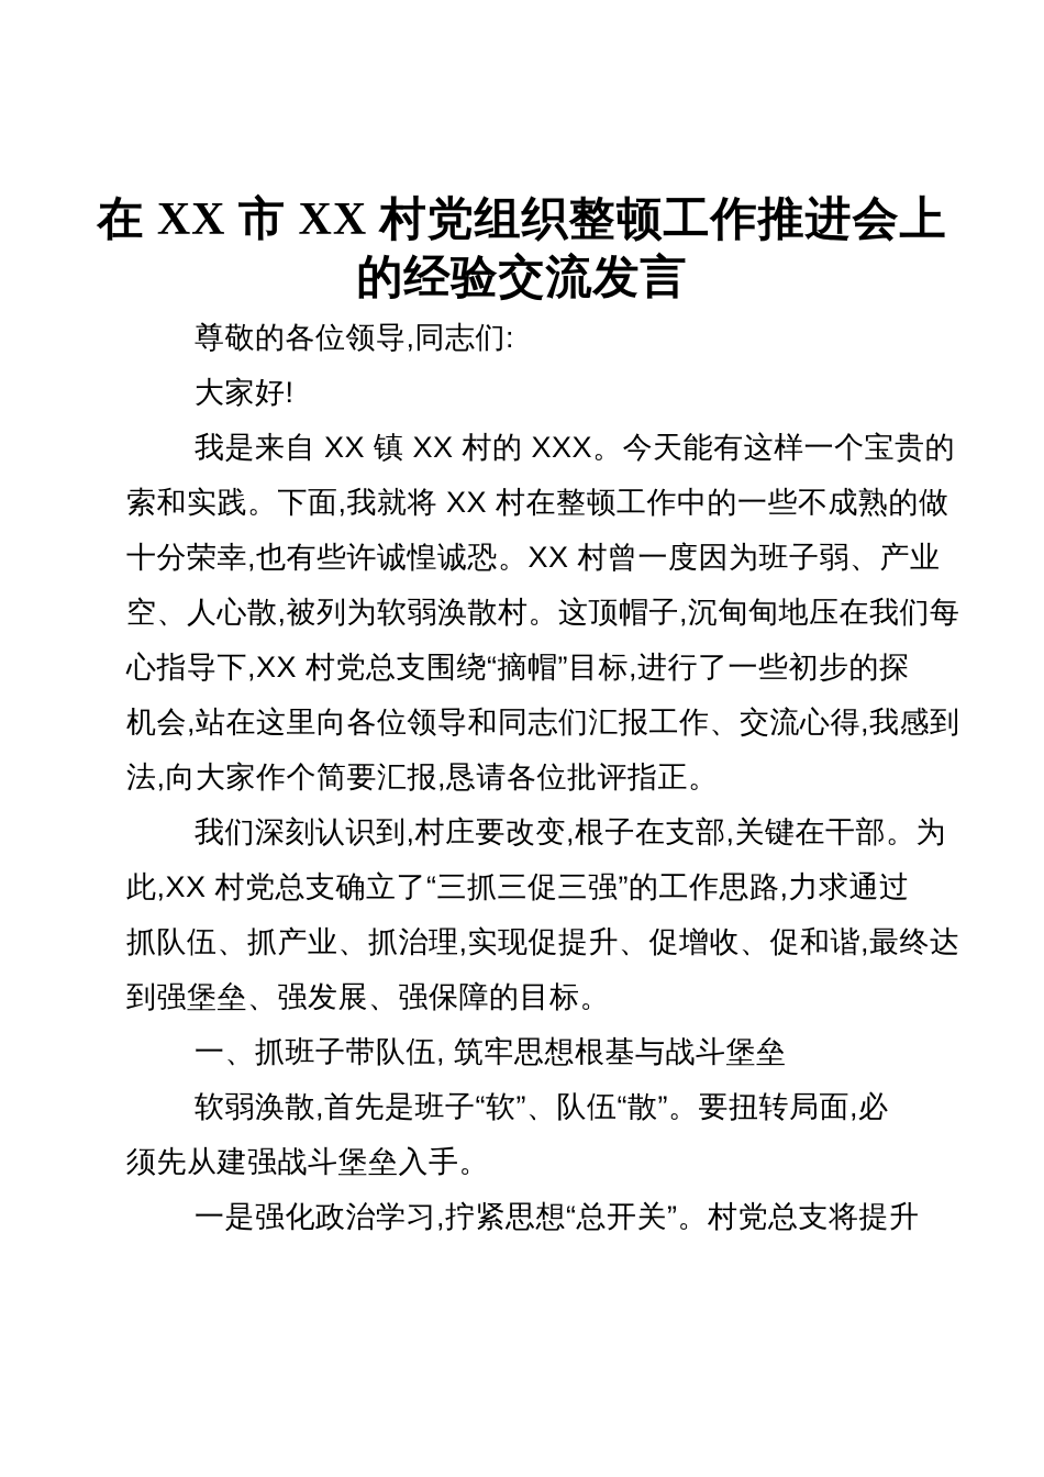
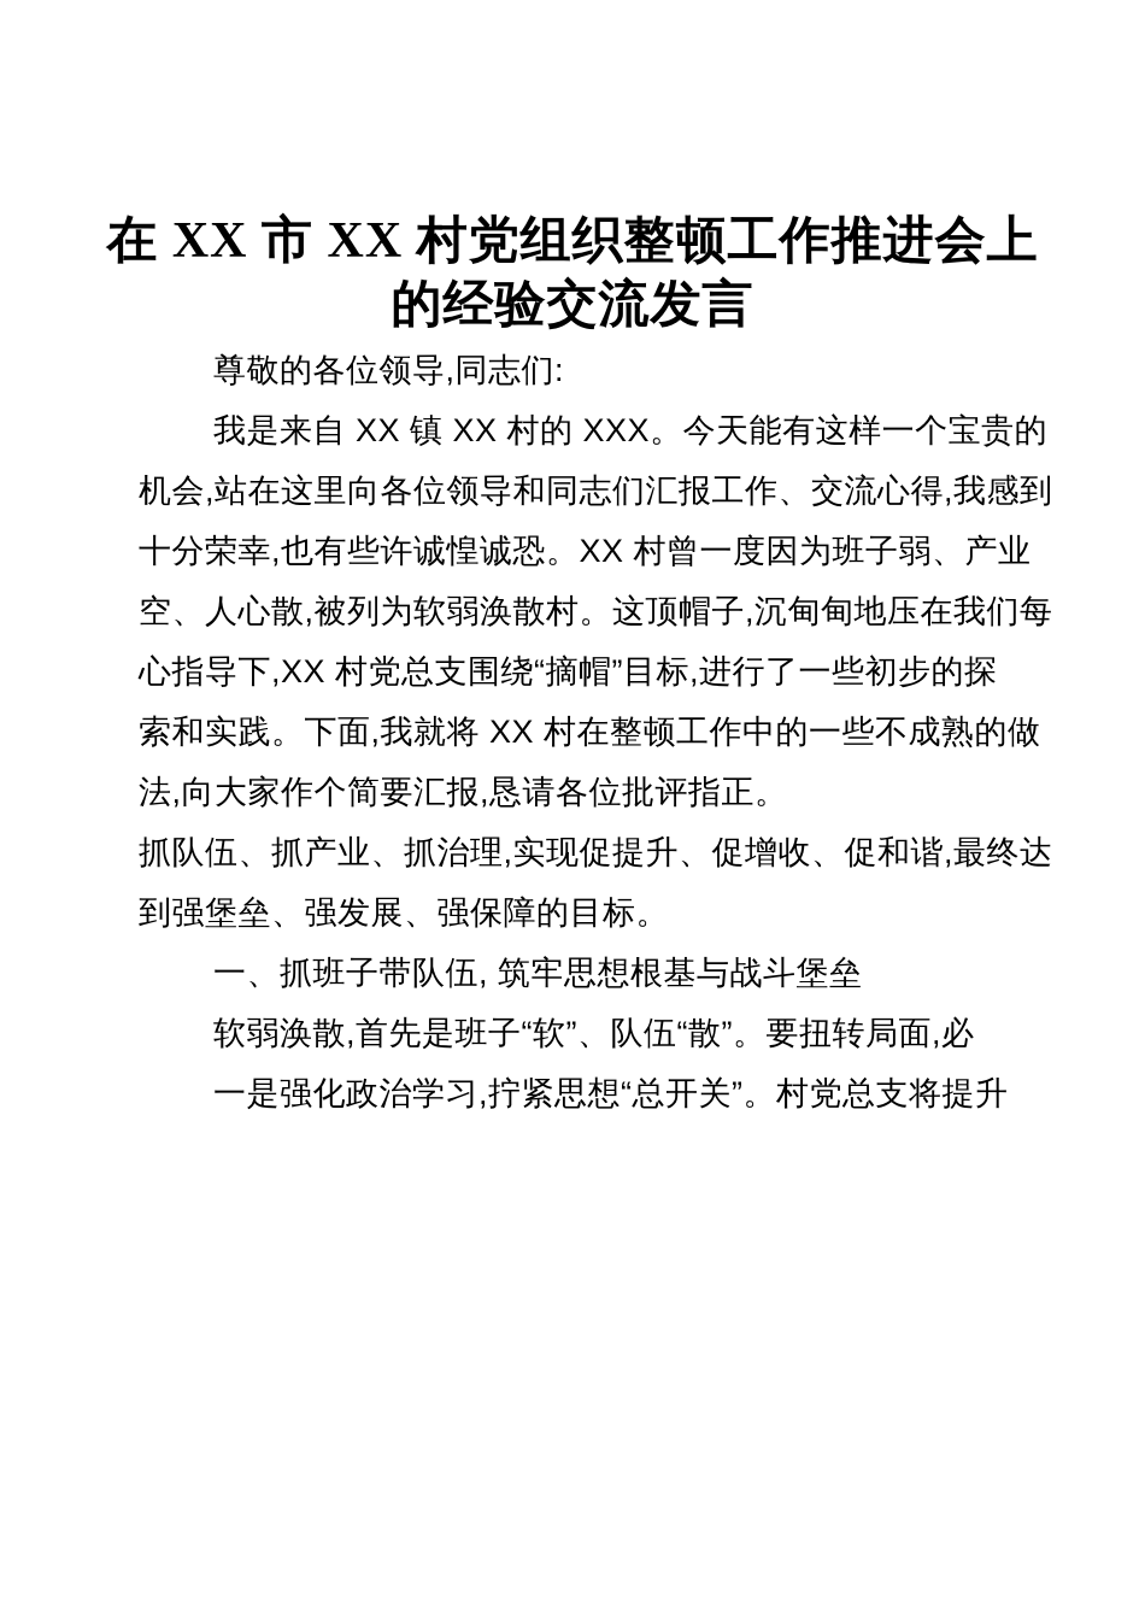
  在 XX 市 XX 村党组织整顿工作推进会上
  的经验交流发言
  尊敬的各位领导,同志们:
- 大家好!
  我是来自 XX 镇 XX 村的 XXX。今天能有这样一个宝贵的
- 索和实践。下面,我就将 XX 村在整顿工作中的一些不成熟的做
+ 机会,站在这里向各位领导和同志们汇报工作、交流心得,我感到
  十分荣幸,也有些许诚惶诚恐。XX 村曾一度因为班子弱、产业
  空、人心散,被列为软弱涣散村。这顶帽子,沉甸甸地压在我们每
  心指导下,XX 村党总支围绕“摘帽”目标,进行了一些初步的探
- 机会,站在这里向各位领导和同志们汇报工作、交流心得,我感到
+ 索和实践。下面,我就将 XX 村在整顿工作中的一些不成熟的做
  法,向大家作个简要汇报,恳请各位批评指正。
- 我们深刻认识到,村庄要改变,根子在支部,关键在干部。为
- 此,XX 村党总支确立了“三抓三促三强”的工作思路,力求通过
  抓队伍、抓产业、抓治理,实现促提升、促增收、促和谐,最终达
  到强堡垒、强发展、强保障的目标。
  一、抓班子带队伍, 筑牢思想根基与战斗堡垒
  软弱涣散,首先是班子“软”、队伍“散”。要扭转局面,必
- 须先从建强战斗堡垒入手。
  一是强化政治学习,拧紧思想“总开关”。村党总支将提升
